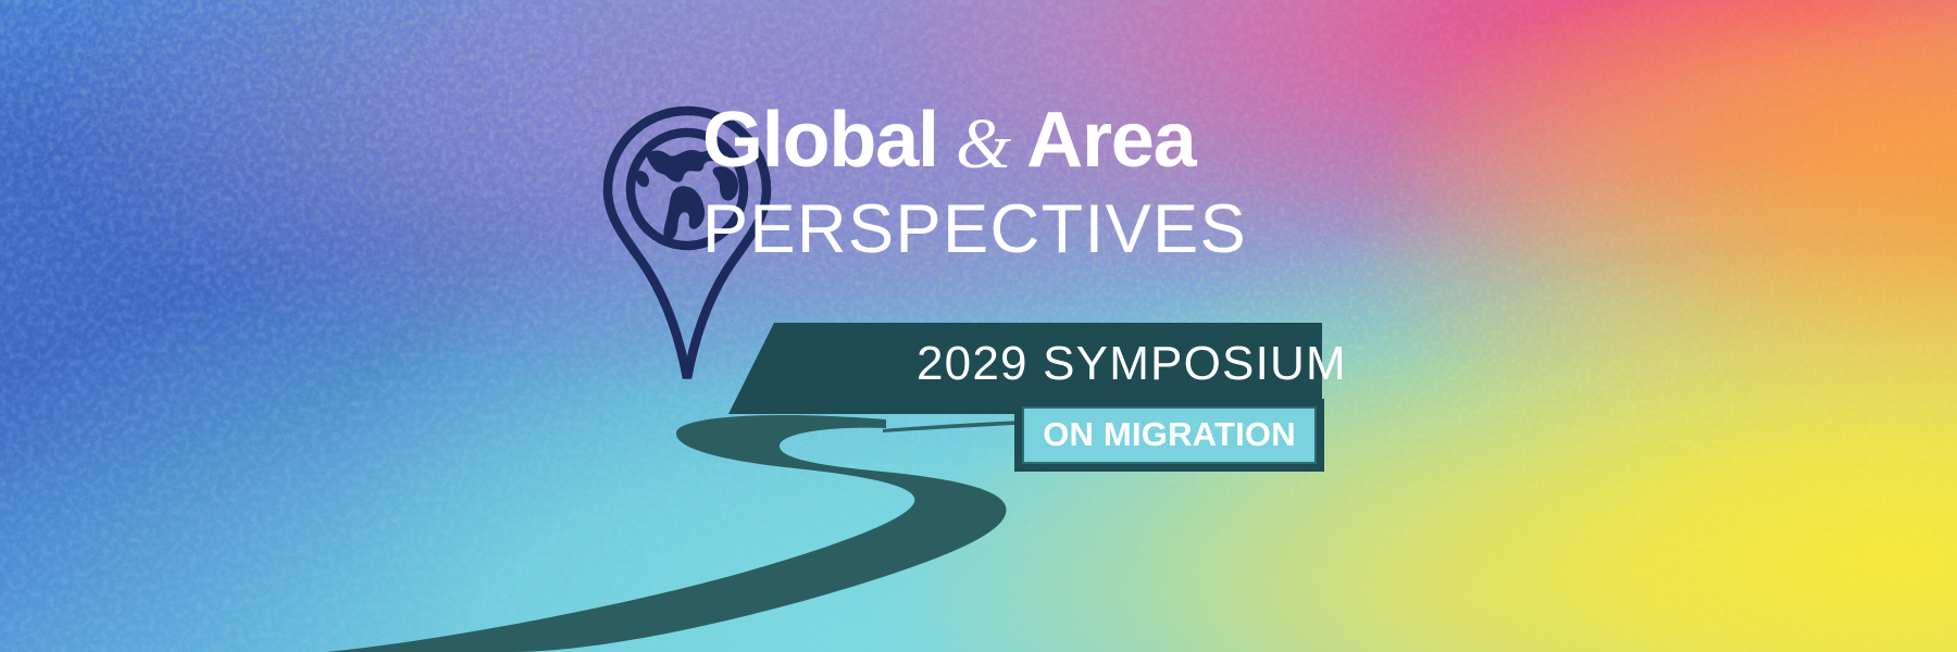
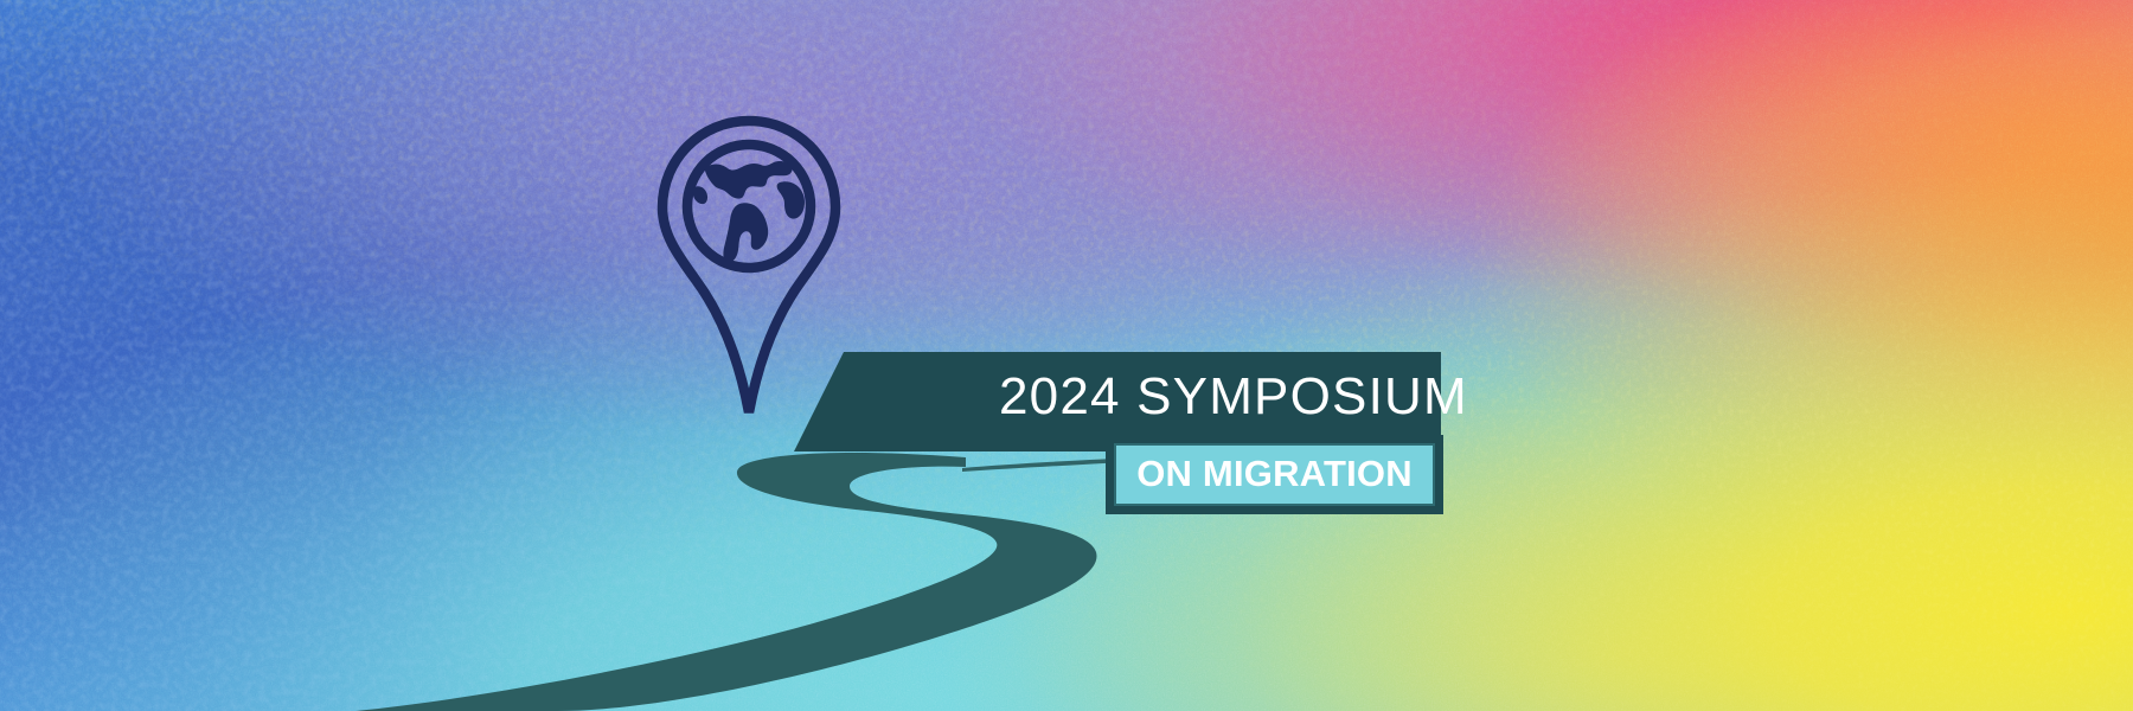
- Global
- &
- Area
- PERSPECTIVES
- 2029 SYMPOSIUM
+ 2024 SYMPOSIUM
  ON MIGRATION
